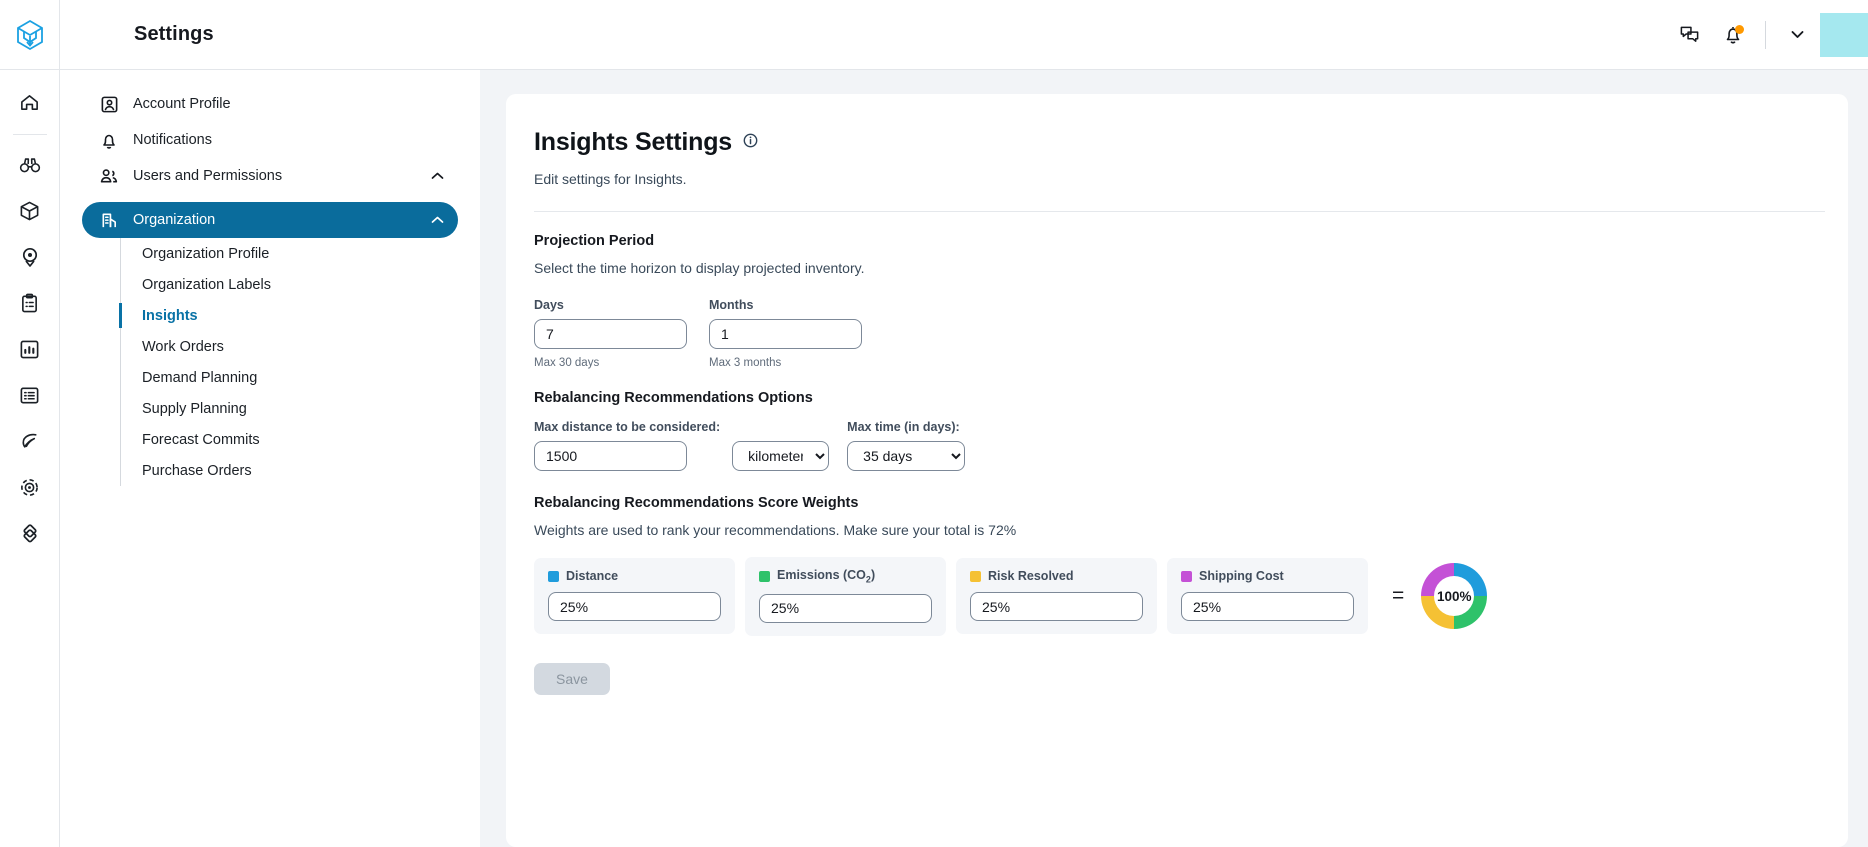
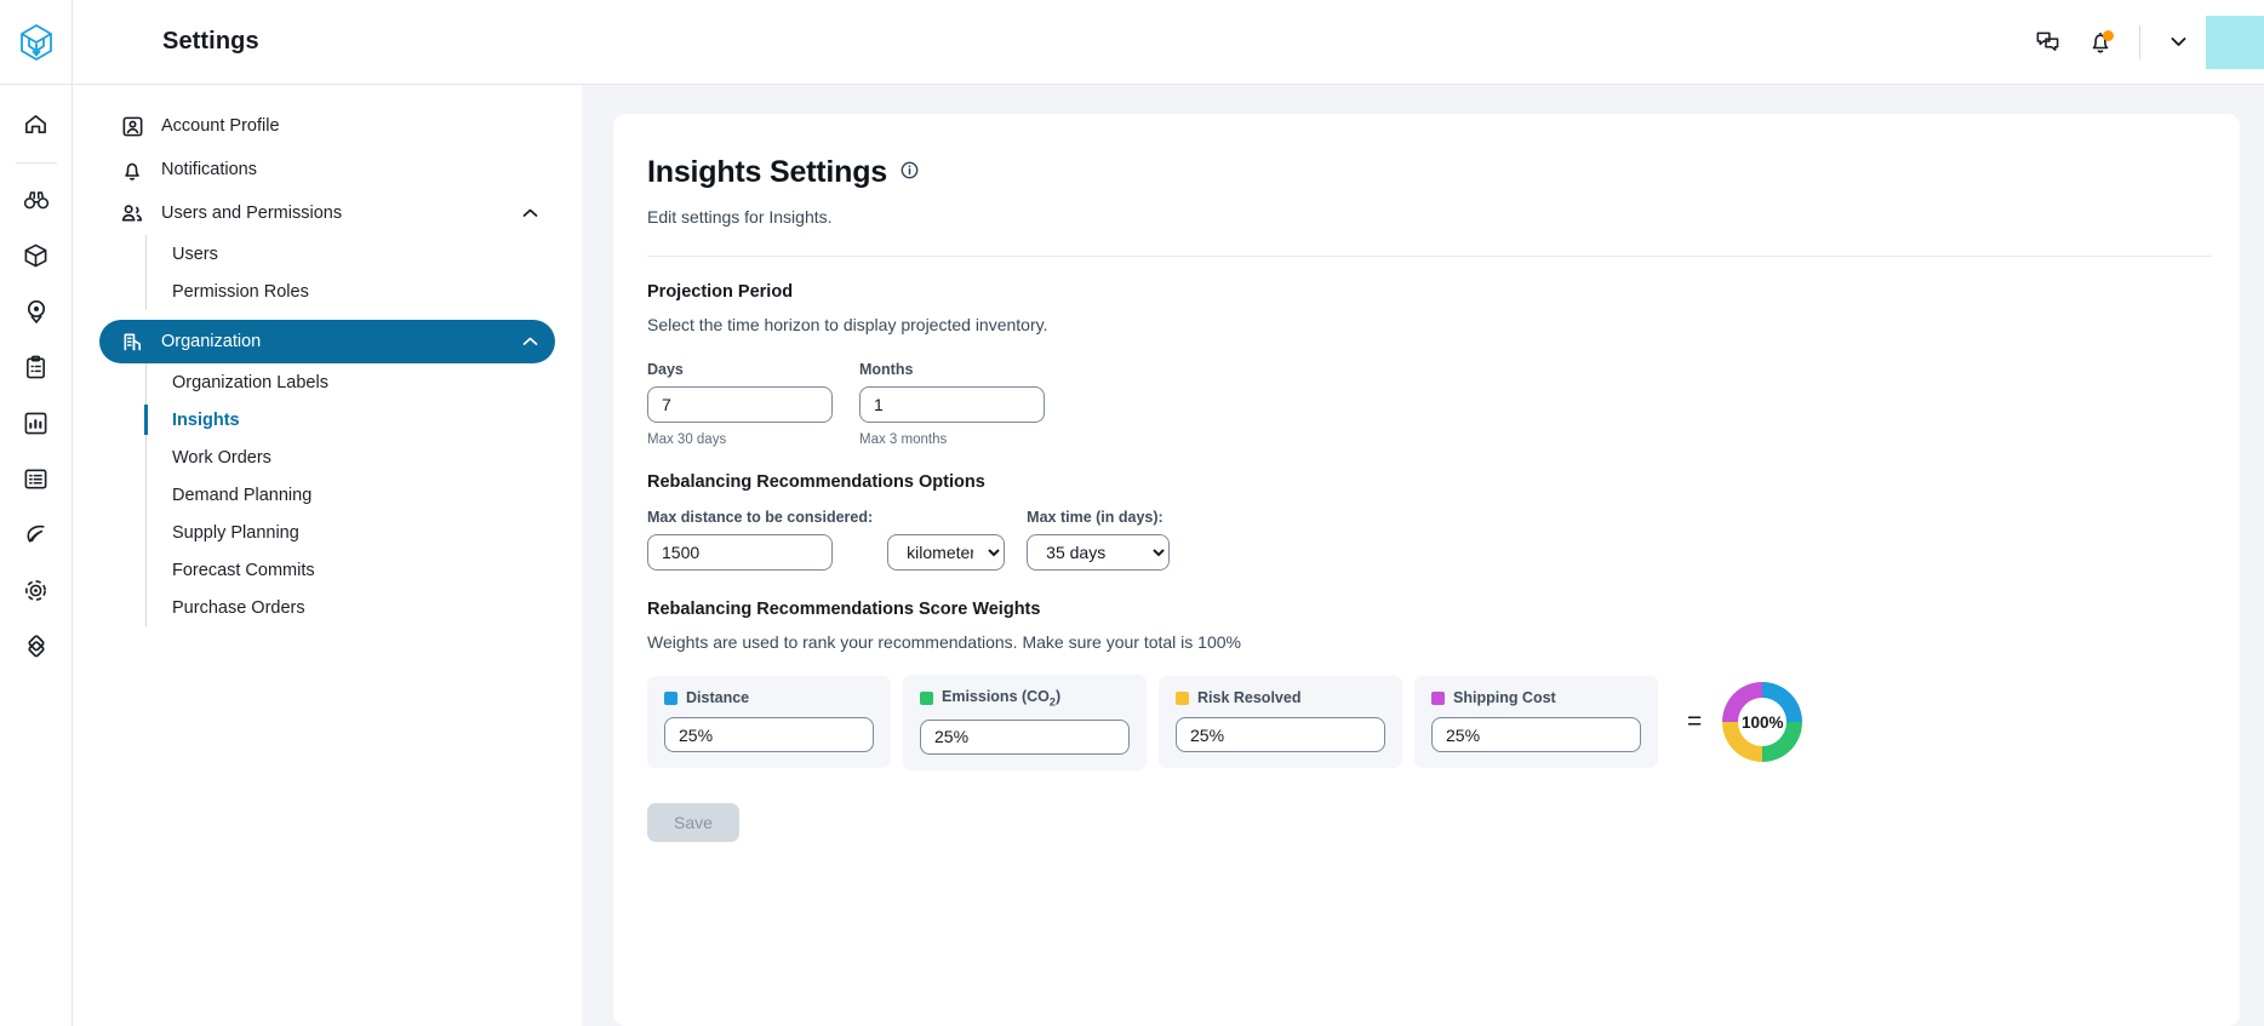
  Settings
  Account Profile
  Notifications
  Users and Permissions
+ Users
+ Permission Roles
  Organization
- Organization Profile
  Organization Labels
  Insights
  Work Orders
  Demand Planning
  Supply Planning
  Forecast Commits
  Purchase Orders
  Insights Settings
  Edit settings for Insights.
  Projection Period
  Select the time horizon to display projected inventory.
  Days
  7
  Max 30 days
  Months
  1
  Max 3 months
  Rebalancing Recommendations Options
  Max distance to be considered:
  1500
  kilometer
  Max time (in days):
  35 days
  Rebalancing Recommendations Score Weights
- Weights are used to rank your recommendations. Make sure your total is 72%
+ Weights are used to rank your recommendations. Make sure your total is 100%
  Distance
  25%
  Emissions (CO2)
  25%
  Risk Resolved
  25%
  Shipping Cost
  25%
  =
  100%
  Save
